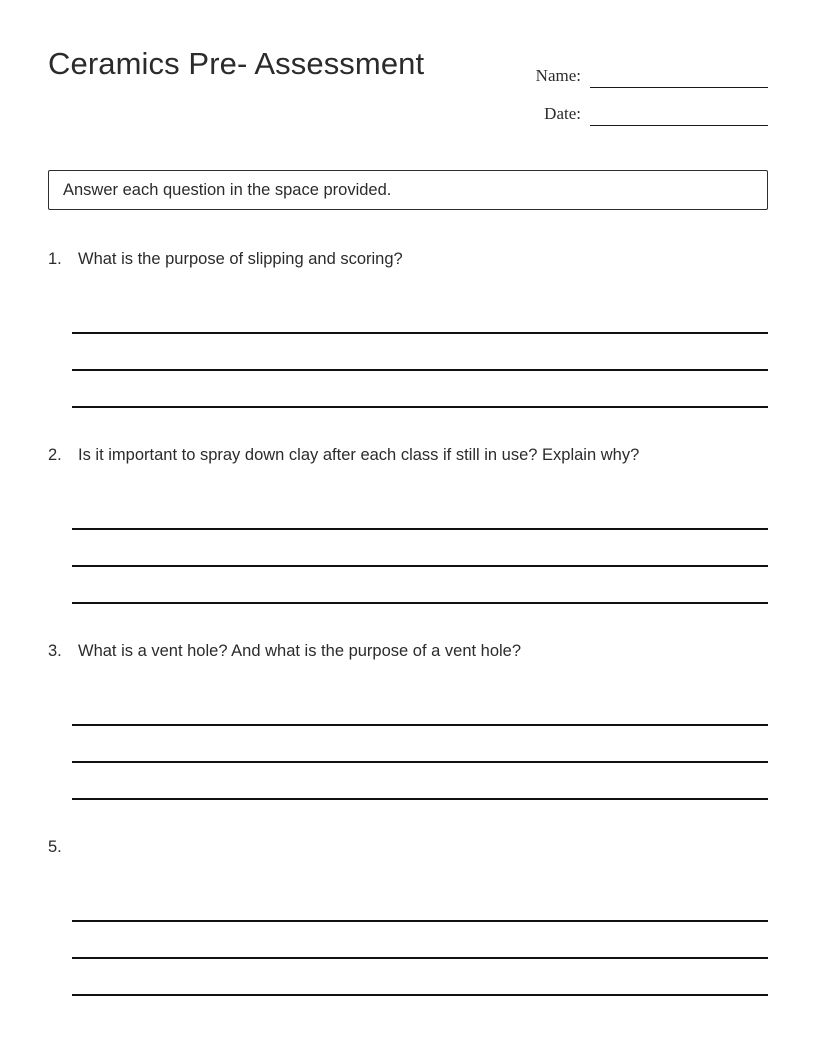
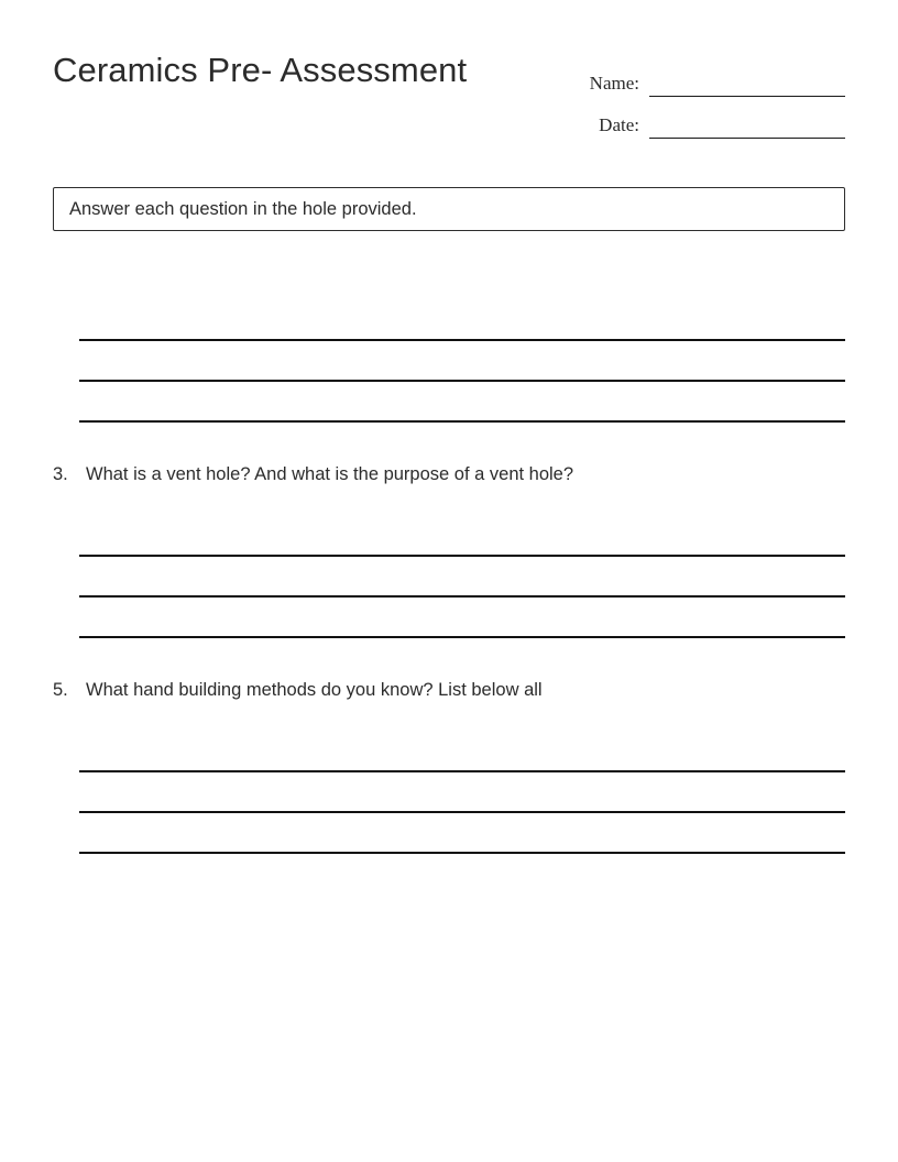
  Ceramics Pre- Assessment
  Name:
  Date:
- Answer each question in the space provided.
+ Answer each question in the hole provided.
- 1.
- What is the purpose of slipping and scoring?
- 2.
- Is it important to spray down clay after each class if still in use? Explain why?
  3.
  What is a vent hole? And what is the purpose of a vent hole?
  5.
+ What hand building methods do you know? List below all
